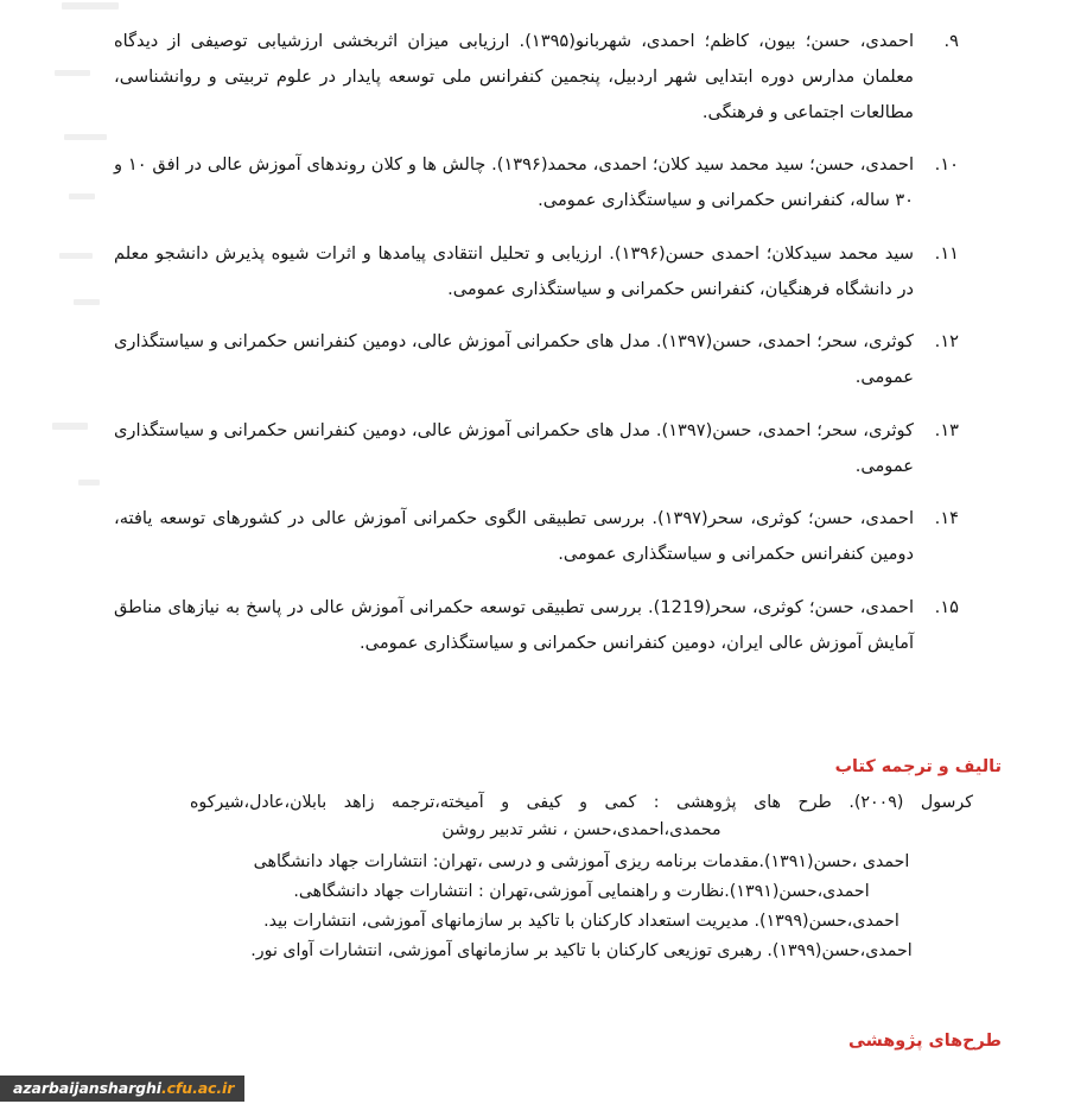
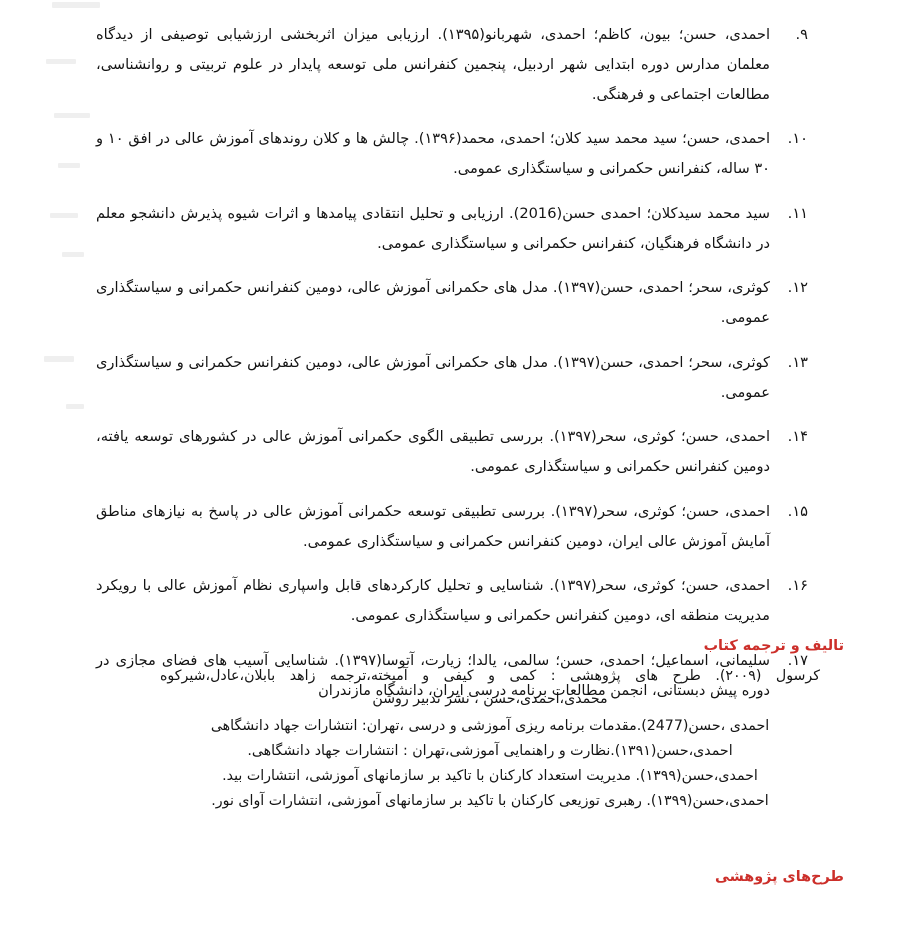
  ۹.
  احمدی، حسن؛ بیون، کاظم؛ احمدی، شهربانو(۱۳۹۵). ارزیابی میزان اثربخشی ارزشیابی توصیفی از دیدگاه معلمان مدارس دوره ابتدایی شهر اردبیل، پنجمین کنفرانس ملی توسعه پایدار در علوم تربیتی و روانشناسی، مطالعات اجتماعی و فرهنگی.
  ۱۰.
  احمدی، حسن؛ سید محمد سید کلان؛ احمدی، محمد(۱۳۹۶). چالش ها و کلان روندهای آموزش عالی در افق ۱۰ و ۳۰ ساله، کنفرانس حکمرانی و سیاستگذاری عمومی.
  ۱۱.
- سید محمد سیدکلان؛ احمدی حسن(۱۳۹۶). ارزیابی و تحلیل انتقادی پیامدها و اثرات شیوه پذیرش دانشجو معلم در دانشگاه فرهنگیان، کنفرانس حکمرانی و سیاستگذاری عمومی.
+ سید محمد سیدکلان؛ احمدی حسن(2016). ارزیابی و تحلیل انتقادی پیامدها و اثرات شیوه پذیرش دانشجو معلم در دانشگاه فرهنگیان، کنفرانس حکمرانی و سیاستگذاری عمومی.
  ۱۲.
  کوثری، سحر؛ احمدی، حسن(۱۳۹۷). مدل های حکمرانی آموزش عالی، دومین کنفرانس حکمرانی و سیاستگذاری عمومی.
  ۱۳.
  کوثری، سحر؛ احمدی، حسن(۱۳۹۷). مدل های حکمرانی آموزش عالی، دومین کنفرانس حکمرانی و سیاستگذاری عمومی.
  ۱۴.
  احمدی، حسن؛ کوثری، سحر(۱۳۹۷). بررسی تطبیقی الگوی حکمرانی آموزش عالی در کشورهای توسعه یافته، دومین کنفرانس حکمرانی و سیاستگذاری عمومی.
  ۱۵.
- احمدی، حسن؛ کوثری، سحر(1219). بررسی تطبیقی توسعه حکمرانی آموزش عالی در پاسخ به نیازهای مناطق آمایش آموزش عالی ایران، دومین کنفرانس حکمرانی و سیاستگذاری عمومی.
+ احمدی، حسن؛ کوثری، سحر(۱۳۹۷). بررسی تطبیقی توسعه حکمرانی آموزش عالی در پاسخ به نیازهای مناطق آمایش آموزش عالی ایران، دومین کنفرانس حکمرانی و سیاستگذاری عمومی.
+ ۱۶.
+ احمدی، حسن؛ کوثری، سحر(۱۳۹۷). شناسایی و تحلیل کارکردهای قابل واسپاری نظام آموزش عالی با رویکرد مدیریت منطقه ای، دومین کنفرانس حکمرانی و سیاستگذاری عمومی.
+ ۱۷.
+ سلیمانی، اسماعیل؛ احمدی، حسن؛ سالمی، یالدا؛ زیارت، آتوسا(۱۳۹۷). شناسایی آسیب های فضای مجازی در دوره پیش دبستانی، انجمن مطالعات برنامه درسی ایران، دانشگاه مازندران
  تالیف و ترجمه کتاب
  کرسول (۲۰۰۹). طرح های پژوهشی : کمی و کیفی و آمیخته،ترجمه زاهد بابلان،عادل،شیرکوه محمدی،احمدی،حسن ، نشر تدبیر روشن
- احمدی ،حسن(۱۳۹۱).مقدمات برنامه ریزی آموزشی و درسی ،تهران: انتشارات جهاد دانشگاهی
+ احمدی ،حسن(2477).مقدمات برنامه ریزی آموزشی و درسی ،تهران: انتشارات جهاد دانشگاهی
  احمدی،حسن(۱۳۹۱).نظارت و راهنمایی آموزشی،تهران : انتشارات جهاد دانشگاهی.
  احمدی،حسن(۱۳۹۹). مدیریت استعداد کارکنان با تاکید بر سازمانهای آموزشی، انتشارات بید.
  احمدی،حسن(۱۳۹۹). رهبری توزیعی کارکنان با تاکید بر سازمانهای آموزشی، انتشارات آوای نور.
  طرح‌های پژوهشی
- azarbaijansharghi.cfu.ac.ir
